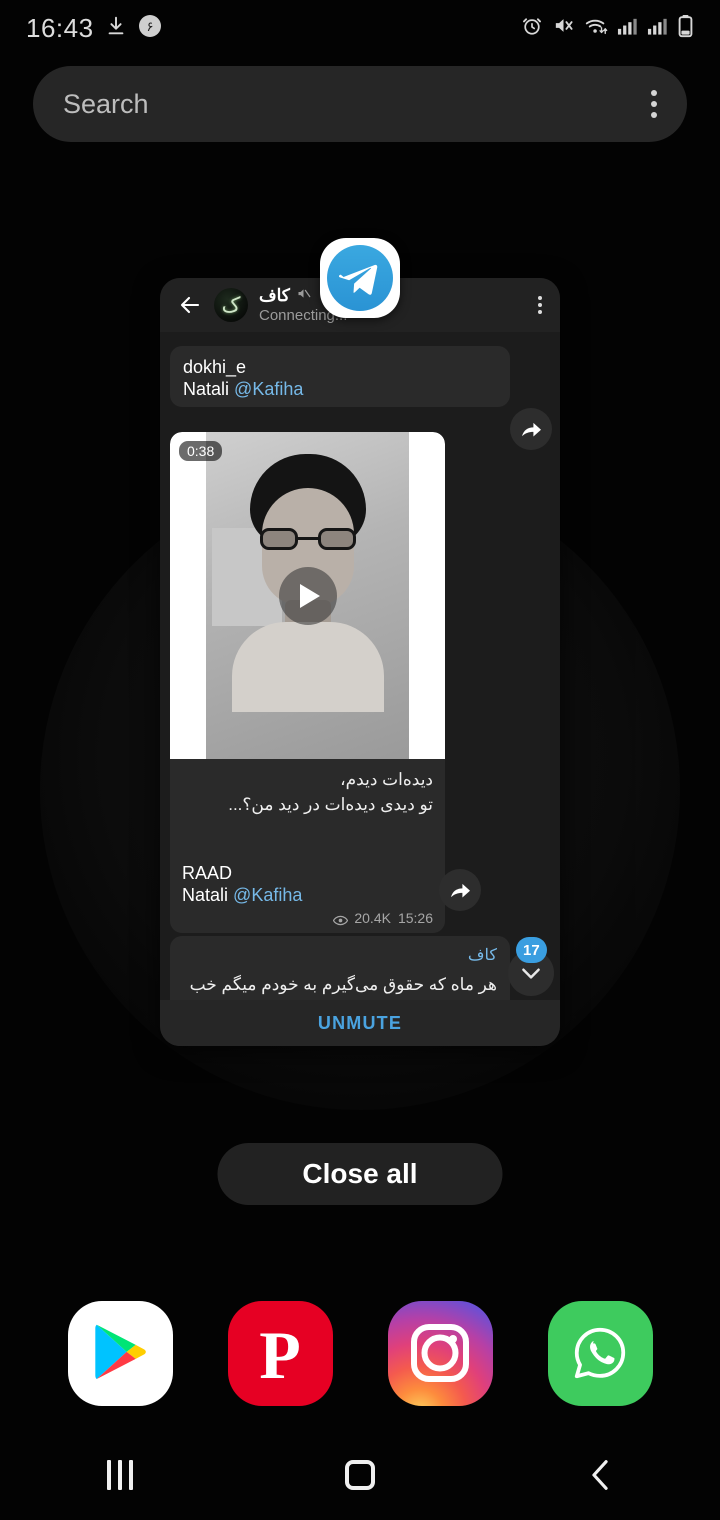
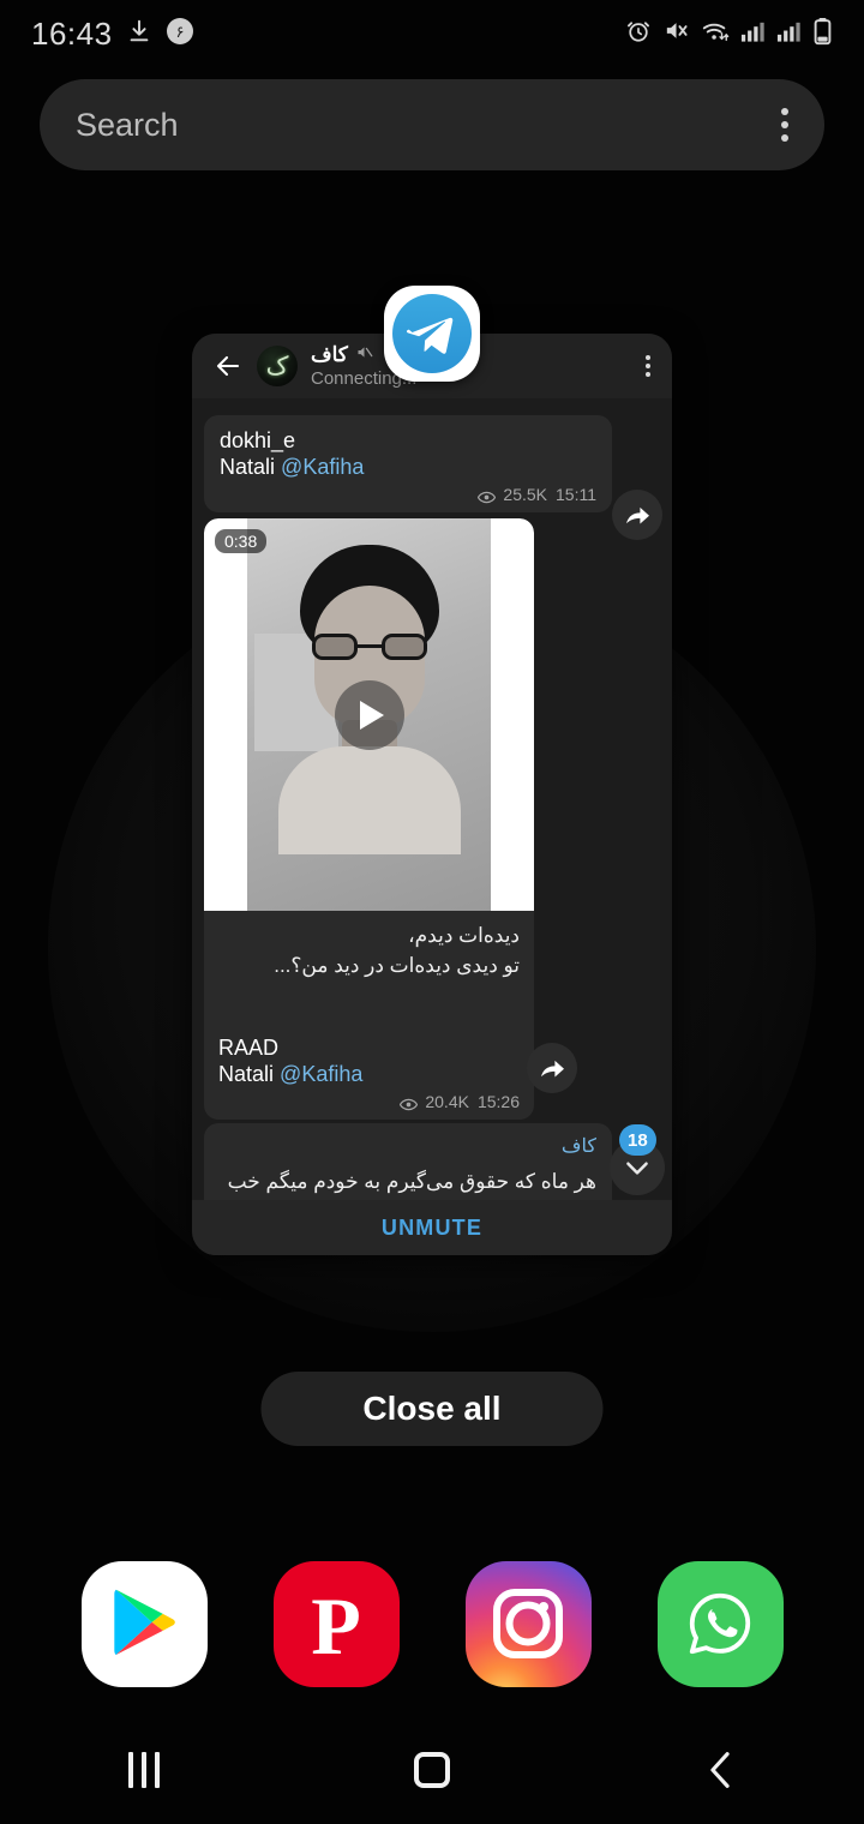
  16:43
  ۶
  Search
  ک
  کاف
  Connecting
  dokhi_e
  Natali @Kafiha
+ 25.5K
+ 15:11
  0:38
  دیدهات دیدم،
  تو دیدی دیدهات در دید من؟...
  RAAD
  Natali @Kafiha
  20.4K
  15:26
  کاف
  UNMUTE
- 17
+ 18
  Close all
  P
